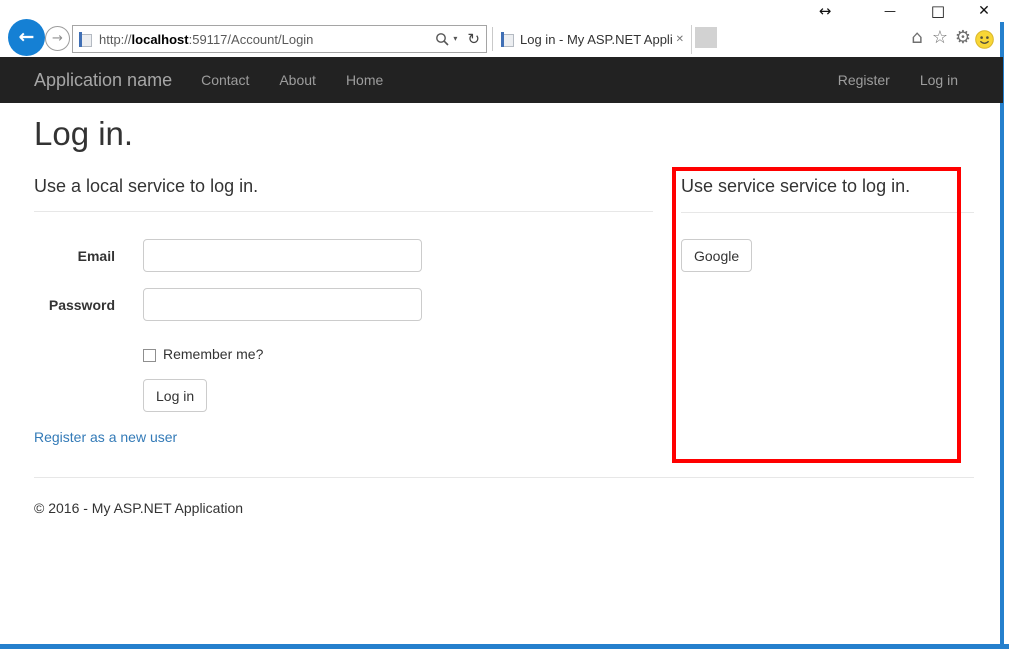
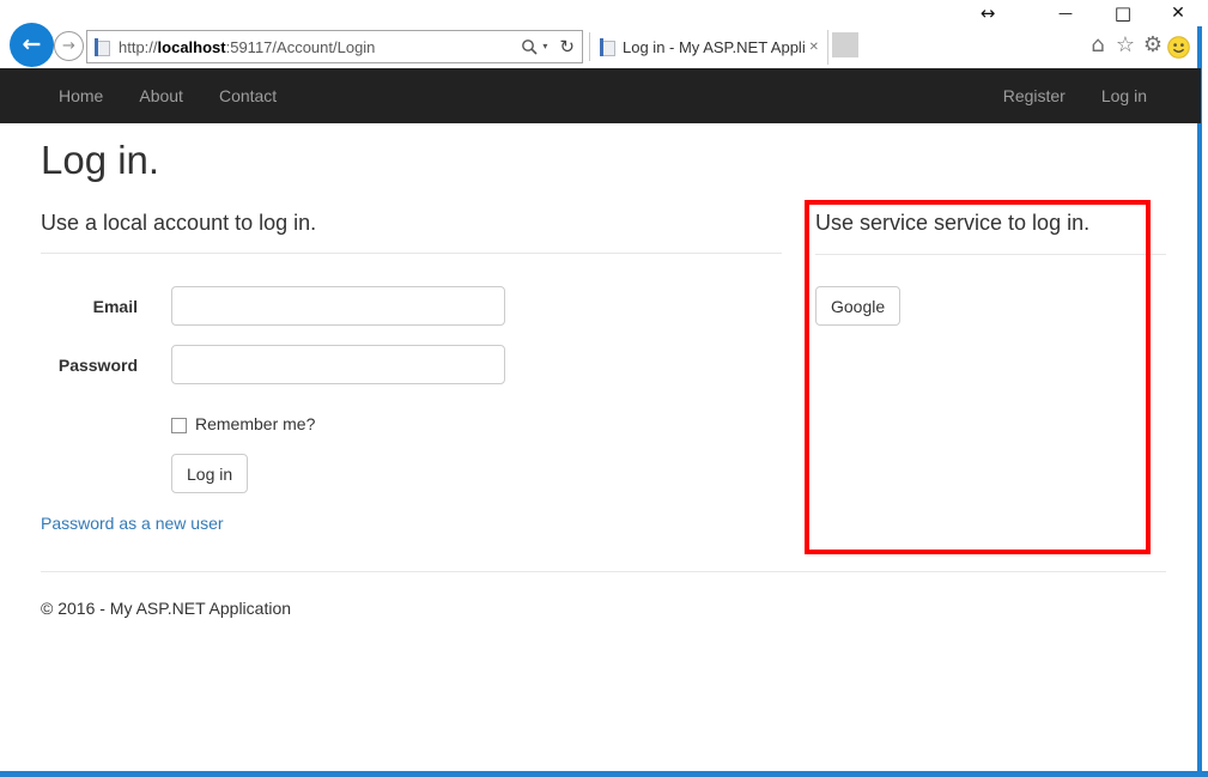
  ↔
  —
  □
  ✕
  ←
  →
  http://localhost:59117/Account/Login
  ▾
  ↻
  Log in - My ASP.NET Appli
  ✕
  ⌂
  ☆
  ⚙
- Application name
- Contact
+ Home
  About
- Home
+ Contact
  Register
  Log in
  Log in.
- Use a local service to log in.
+ Use a local account to log in.
  Email
  Password
  Remember me?
  Log in
- Register as a new user
+ Password as a new user
  Use service service to log in.
  Google
  © 2016 - My ASP.NET Application
